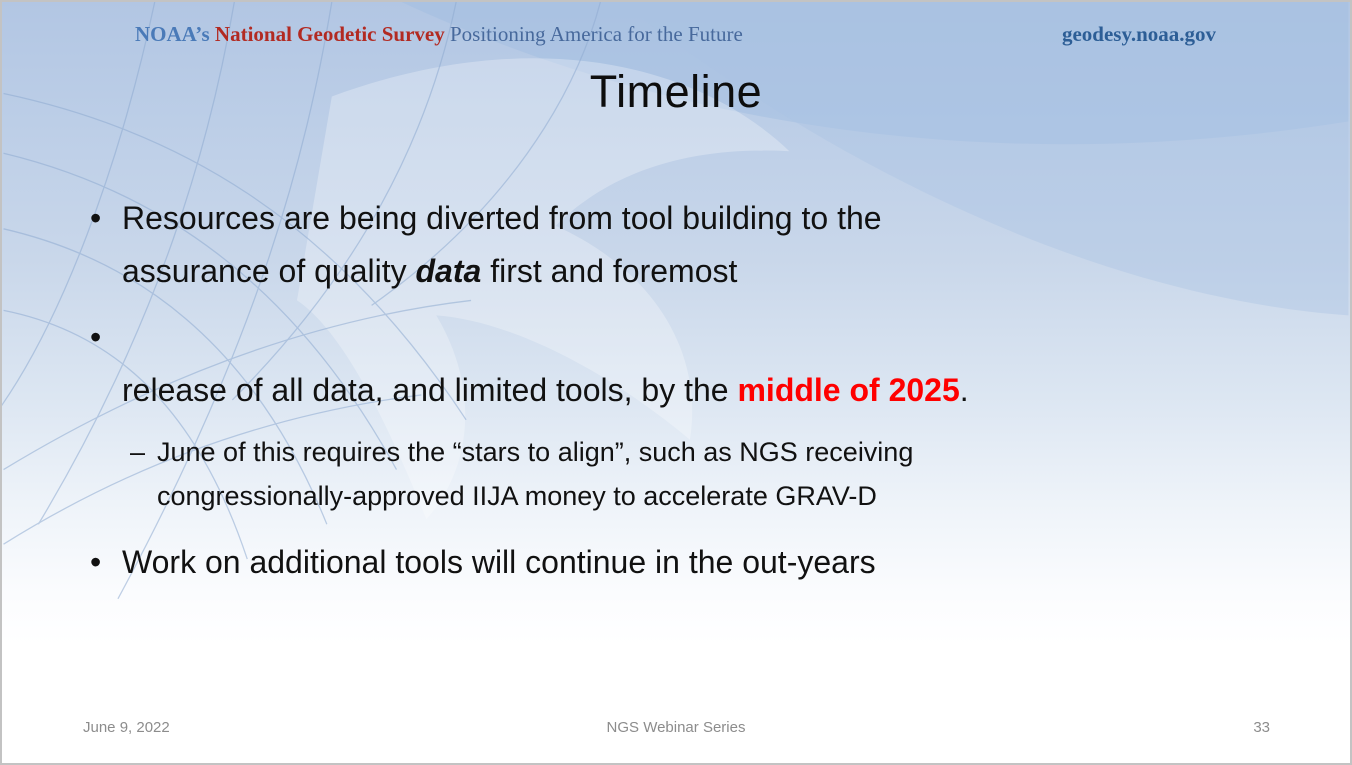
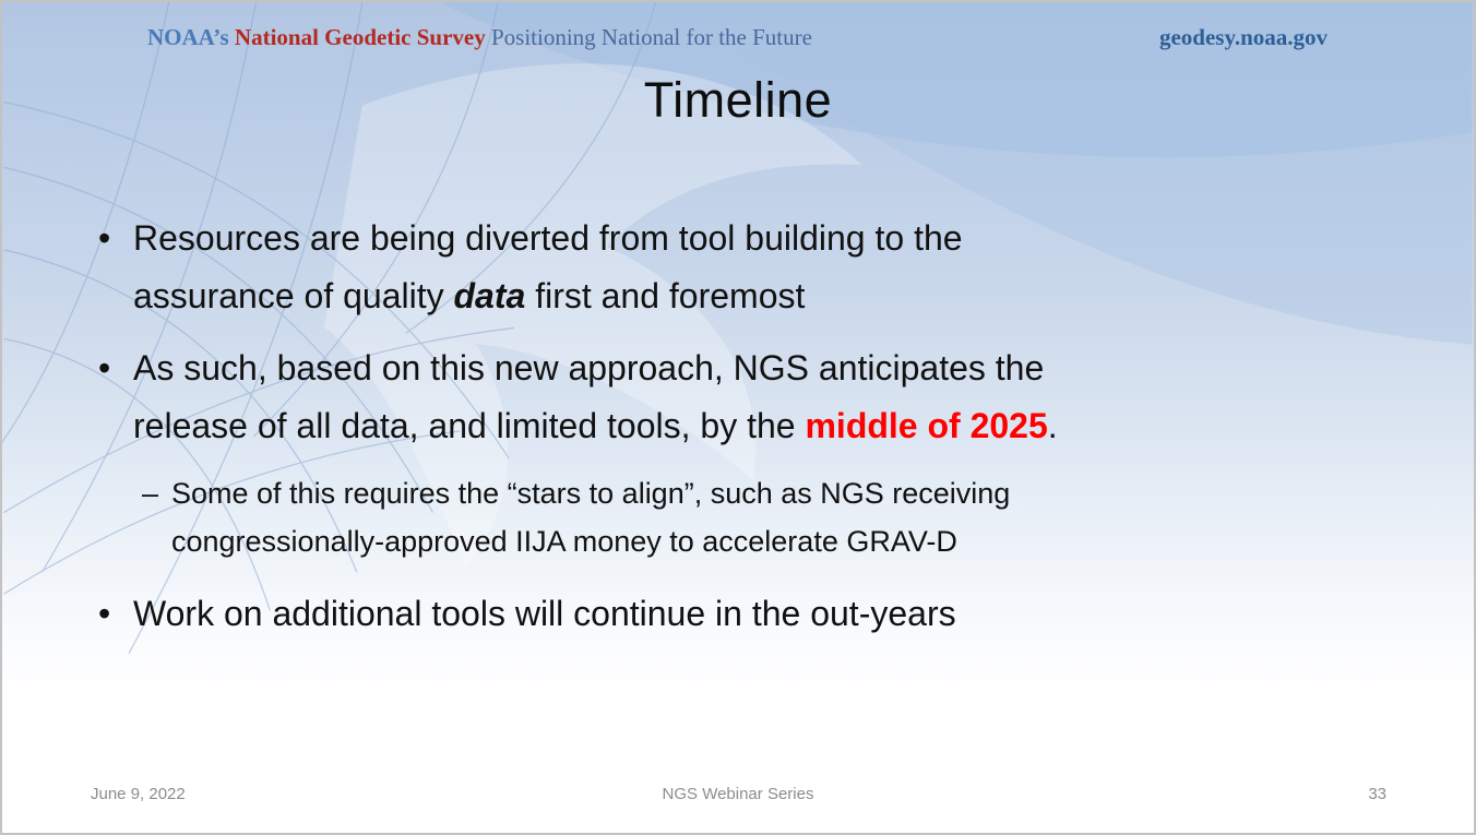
- NOAA’s National Geodetic Survey Positioning America for the Future
+ NOAA’s National Geodetic Survey Positioning National for the Future
  geodesy.noaa.gov
  Timeline
  •
  Resources are being diverted from tool building to the
  assurance of quality data first and foremost
  •
+ As such, based on this new approach, NGS anticipates the
  release of all data, and limited tools, by the middle of 2025.
  –
- June of this requires the “stars to align”, such as NGS receiving
+ Some of this requires the “stars to align”, such as NGS receiving
  congressionally-approved IIJA money to accelerate GRAV-D
  •
  Work on additional tools will continue in the out-years
  June 9, 2022
  NGS Webinar Series
  33
